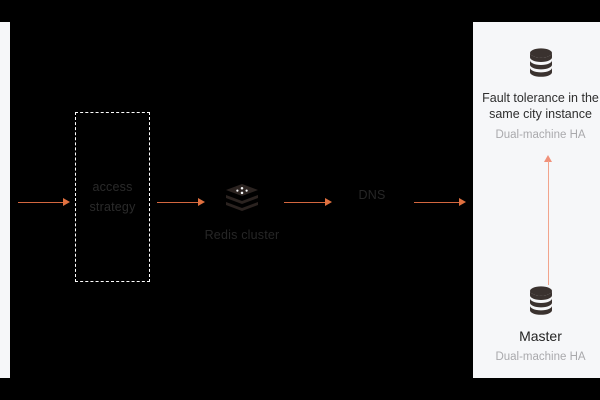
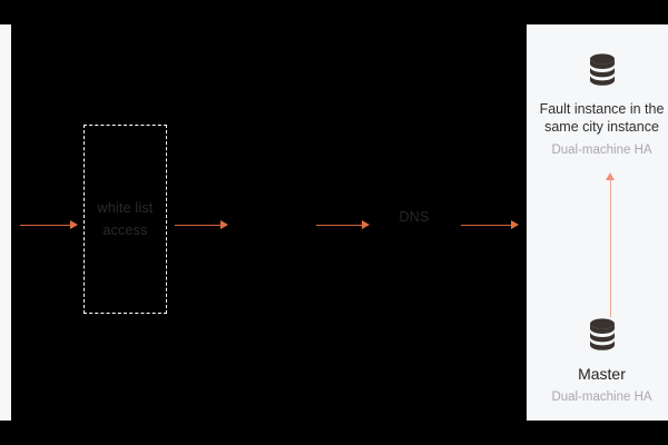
+ white list
  access
- strategy
- Redis cluster
  DNS
- Fault tolerance in the same city instance
+ Fault instance in the same city instance
  Dual-machine HA
  Master
  Dual-machine HA
